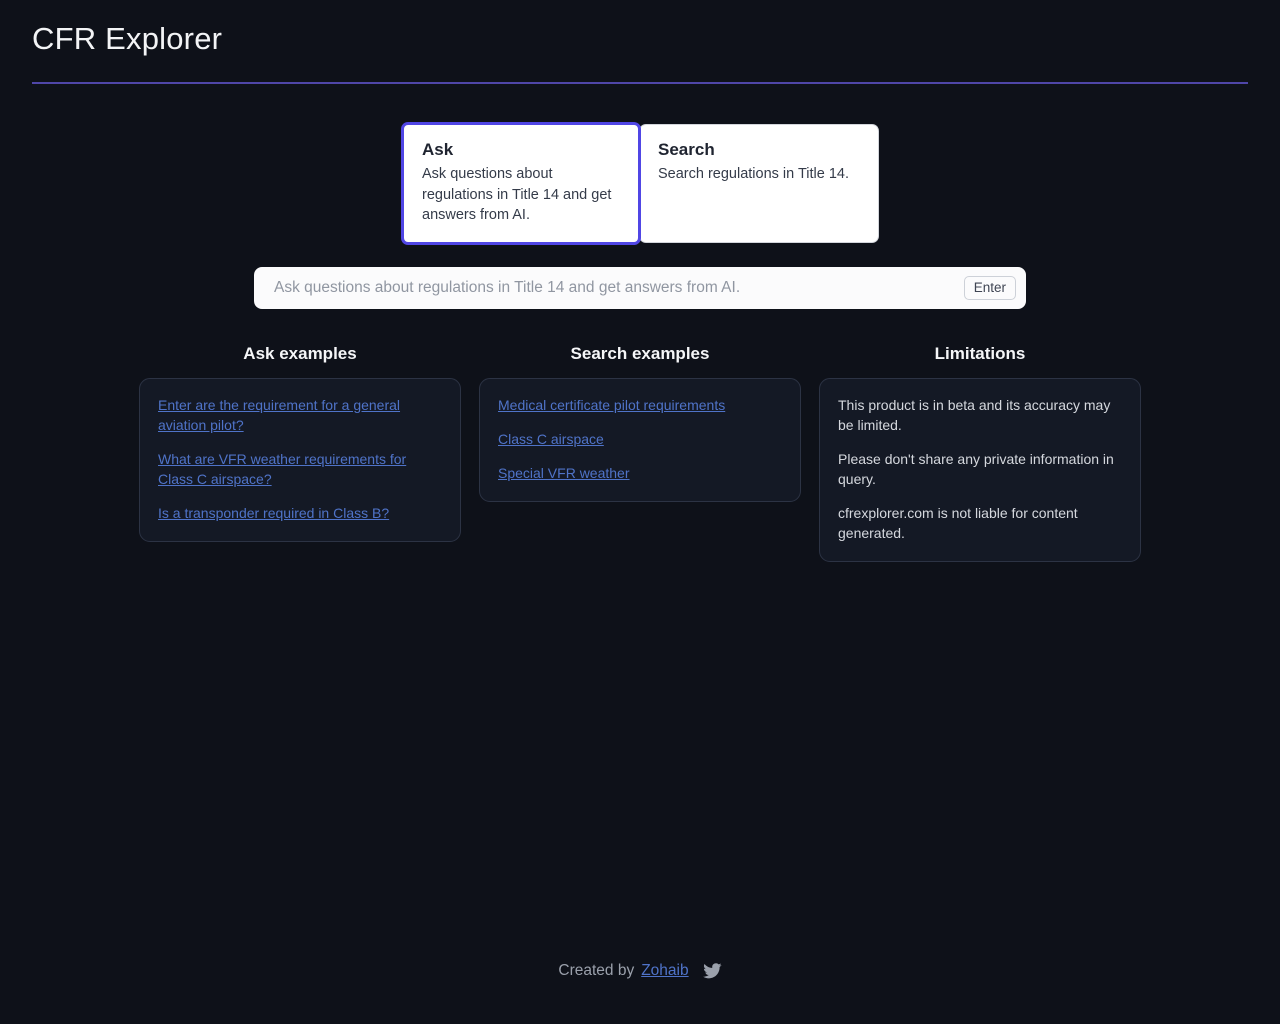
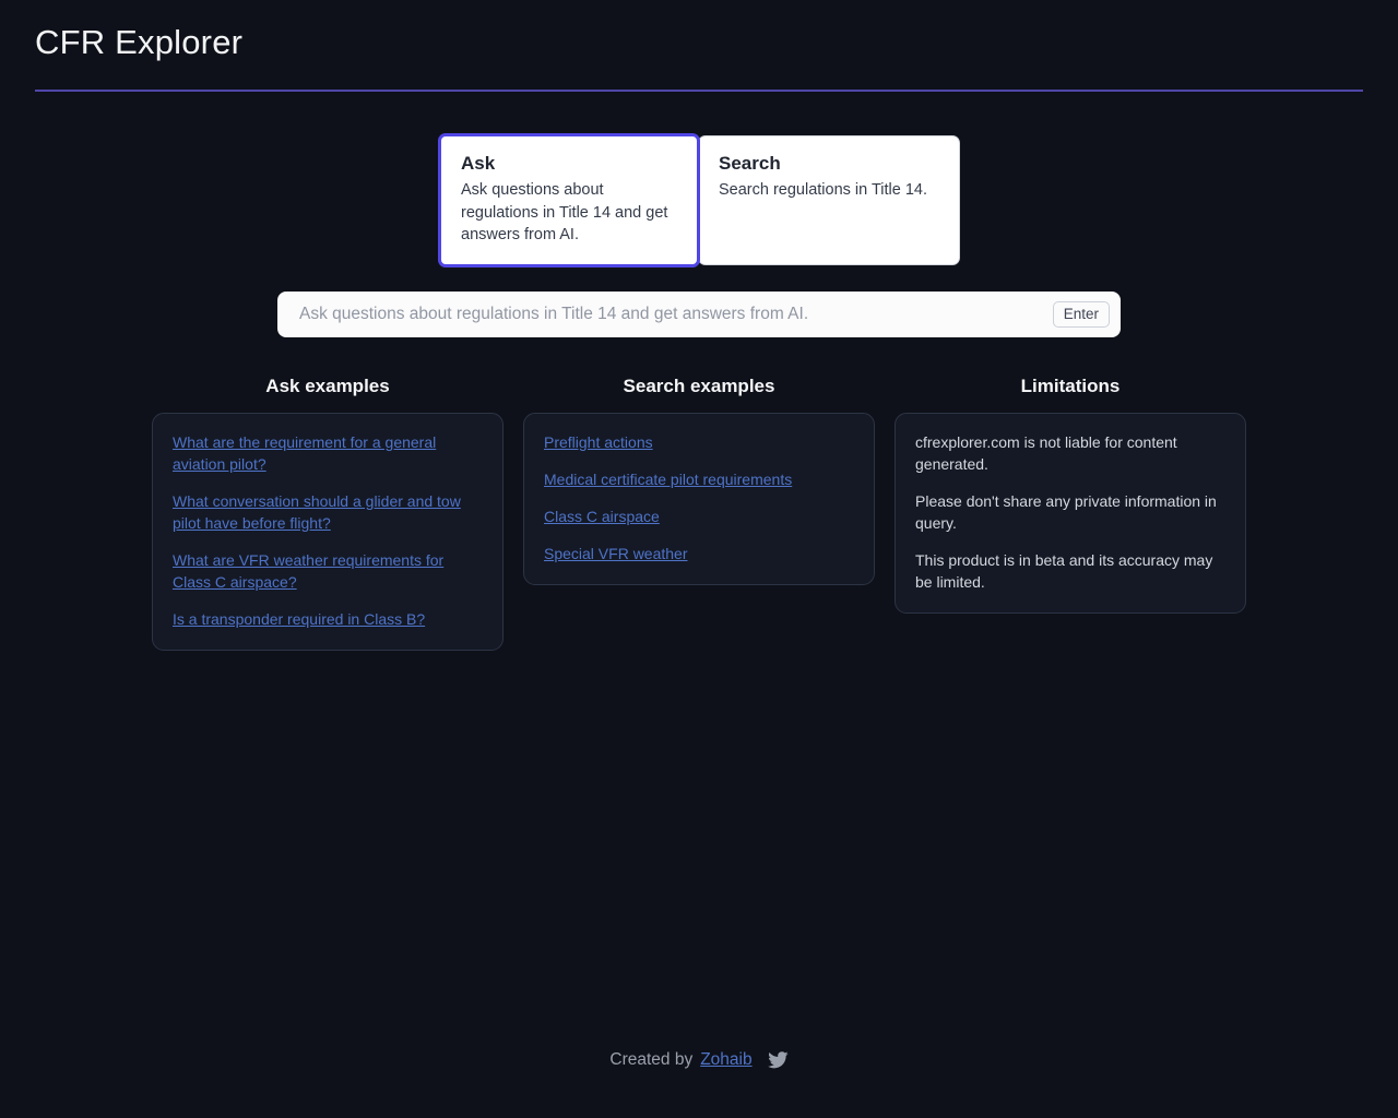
  CFR Explorer
  Ask
  Ask questions about regulations in Title 14 and get answers from AI.
  Search
  Search regulations in Title 14.
  Ask questions about regulations in Title 14 and get answers from AI.
  Enter
  Ask examples
- Enter are the requirement for a general aviation pilot?
+ What are the requirement for a general aviation pilot?
+ What conversation should a glider and tow pilot have before flight?
  What are VFR weather requirements for Class C airspace?
  Is a transponder required in Class B?
  Search examples
+ Preflight actions
  Medical certificate pilot requirements
  Class C airspace
  Special VFR weather
  Limitations
- This product is in beta and its accuracy may be limited.
+ cfrexplorer.com is not liable for content generated.
  Please don't share any private information in query.
- cfrexplorer.com is not liable for content generated.
+ This product is in beta and its accuracy may be limited.
  Created by
  Zohaib
